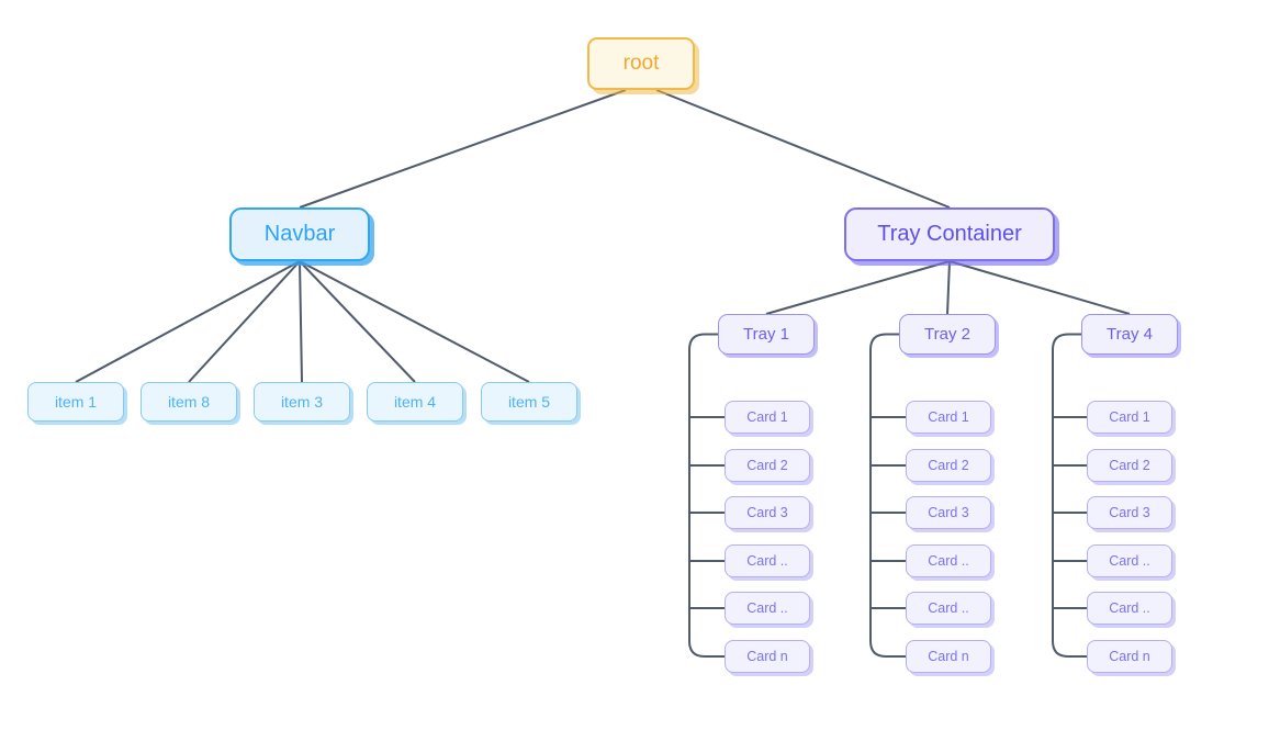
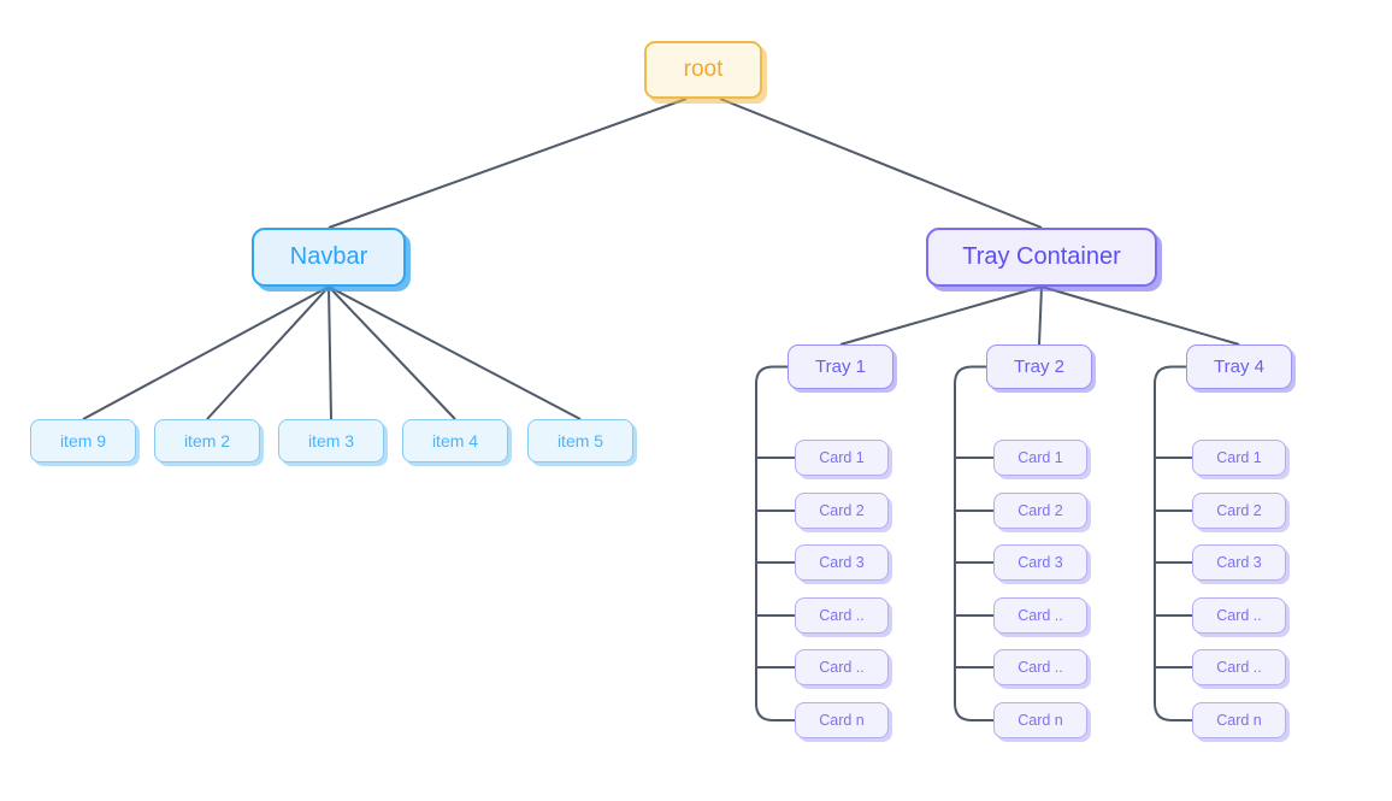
  root
  Navbar
  Tray Container
- item 1
+ item 9
- item 8
+ item 2
  item 3
  item 4
  item 5
  Tray 1
  Card 1
  Card 2
  Card 3
  Card ..
  Card ..
  Card n
  Tray 2
  Card 1
  Card 2
  Card 3
  Card ..
  Card ..
  Card n
  Tray 4
  Card 1
  Card 2
  Card 3
  Card ..
  Card ..
  Card n
